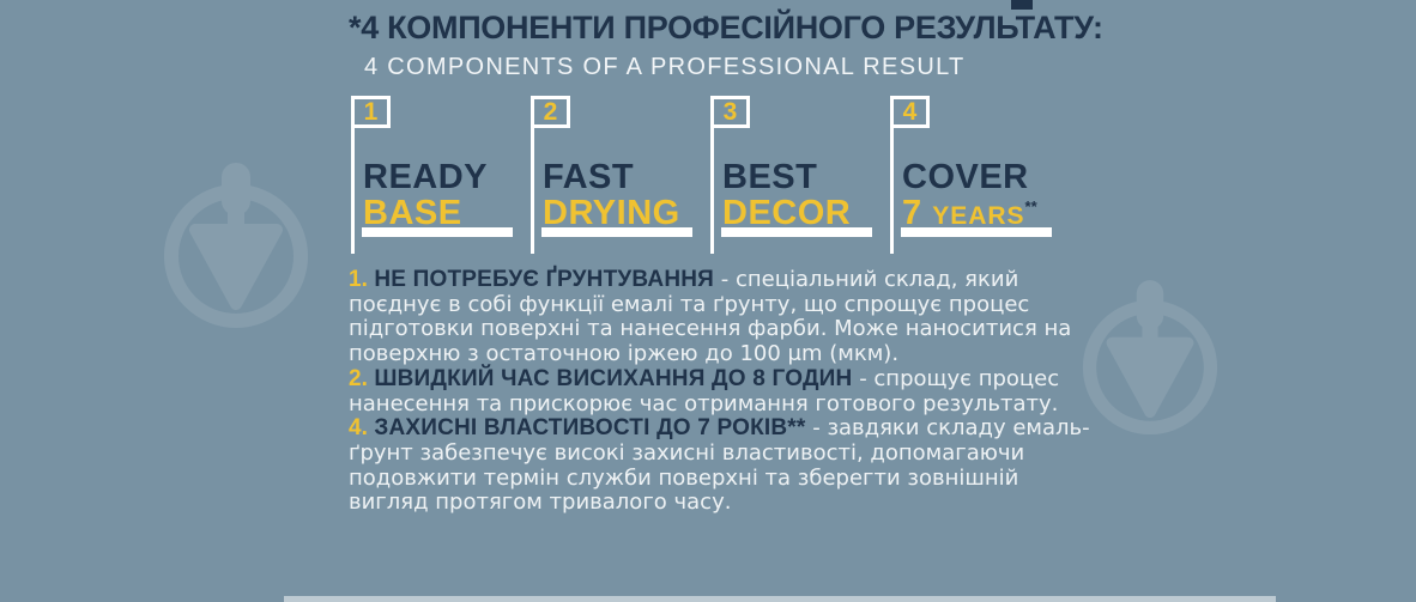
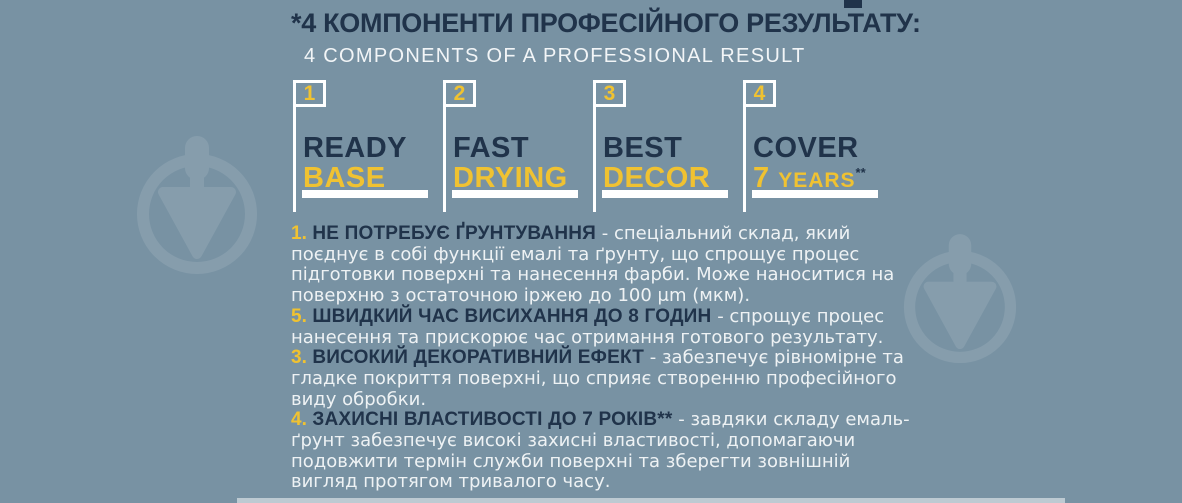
  *4 КОМПОНЕНТИ ПРОФЕСІЙНОГО РЕЗУЛЬТАТУ:
  4 COMPONENTS OF A PROFESSIONAL RESULT
  1
  READY
  BASE
  2
  FAST
  DRYING
  3
  BEST
  DECOR
  4
  COVER
  7 YEARS**
  1. НЕ ПОТРЕБУЄ ҐРУНТУВАННЯ - спеціальний склад, який поєднує в собі функції емалі та ґрунту, що спрощує процес підготовки поверхні та нанесення фарби. Може наноситися на поверхню з остаточною іржею до 100 μm (мкм).
- 2. ШВИДКИЙ ЧАС ВИСИХАННЯ ДО 8 ГОДИН - спрощує процес нанесення та прискорює час отримання готового результату.
+ 5. ШВИДКИЙ ЧАС ВИСИХАННЯ ДО 8 ГОДИН - спрощує процес нанесення та прискорює час отримання готового результату.
+ 3. ВИСОКИЙ ДЕКОРАТИВНИЙ ЕФЕКТ - забезпечує рівномірне та гладке покриття поверхні, що сприяє створенню професійного виду обробки.
  4. ЗАХИСНІ ВЛАСТИВОСТІ ДО 7 РОКІВ** - завдяки складу емаль-ґрунт забезпечує високі захисні властивості, допомагаючи подовжити термін служби поверхні та зберегти зовнішній вигляд протягом тривалого часу.
